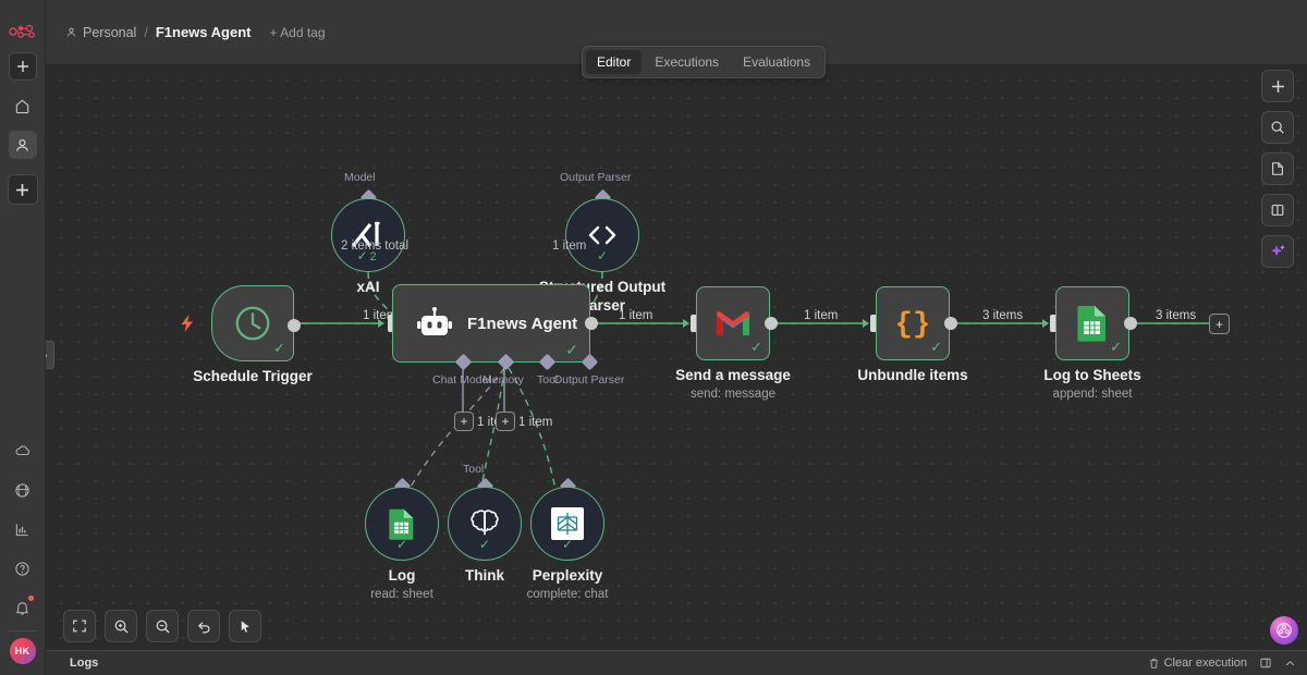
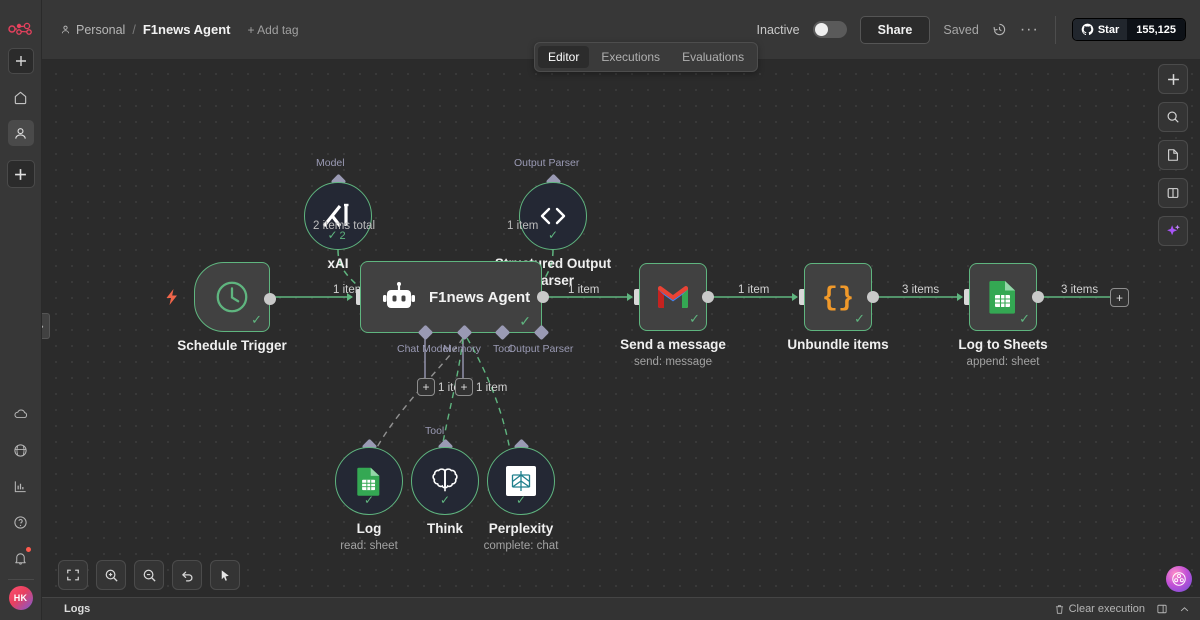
  HK
  Personal
  /
  F1news Agent
  + Add tag
+ Inactive
+ Share
+ Saved
+ ···
+ Star
+ 155,125
  Editor
  Executions
  Evaluations
  ›
  ✓
  Schedule Trigger
  1 ite
  Model
  ✓ 2
  xAI
  2 items total
  Output Parser
  ✓
  1 item
  F1news Agent
  ✓
  Chat Model
  Memory
  Tool
  Output Parser
  +
  1 it
  +
  1 item
  1 item
  ✓
  Send a message
  send: message
  1 item
  {}
  ✓
  Unbundle items
  3 items
  ✓
  Log to Sheets
  append: sheet
  3 items
  +
  Tool
  ✓
  Log
  read: sheet
  ✓
  Think
  ✓
  Perplexity
  complete: chat
  Logs
  Clear execution
